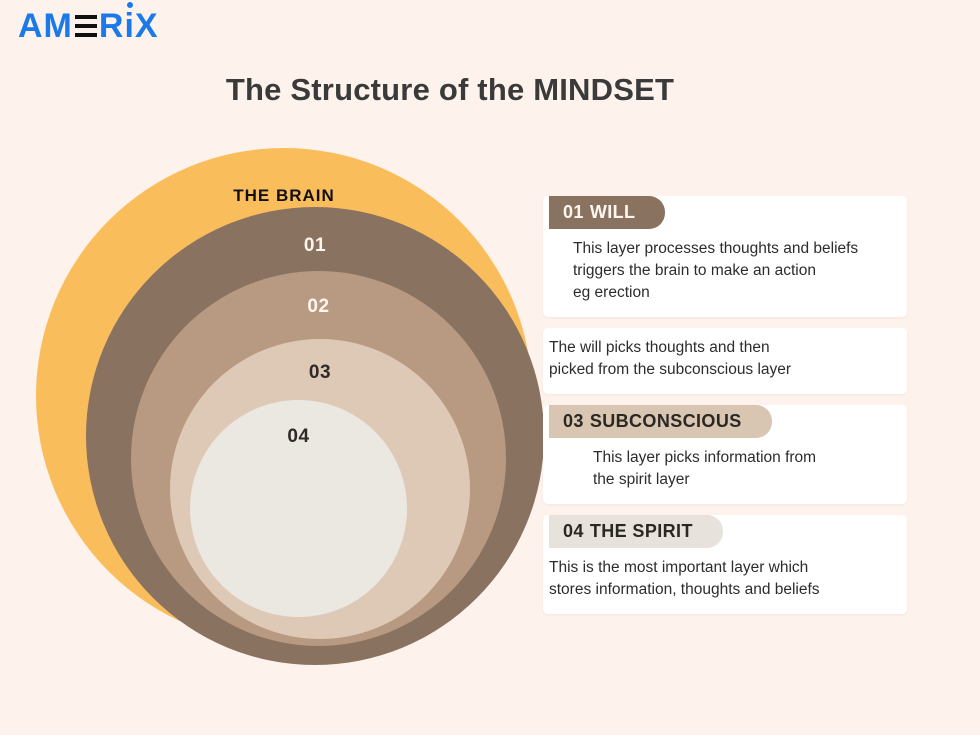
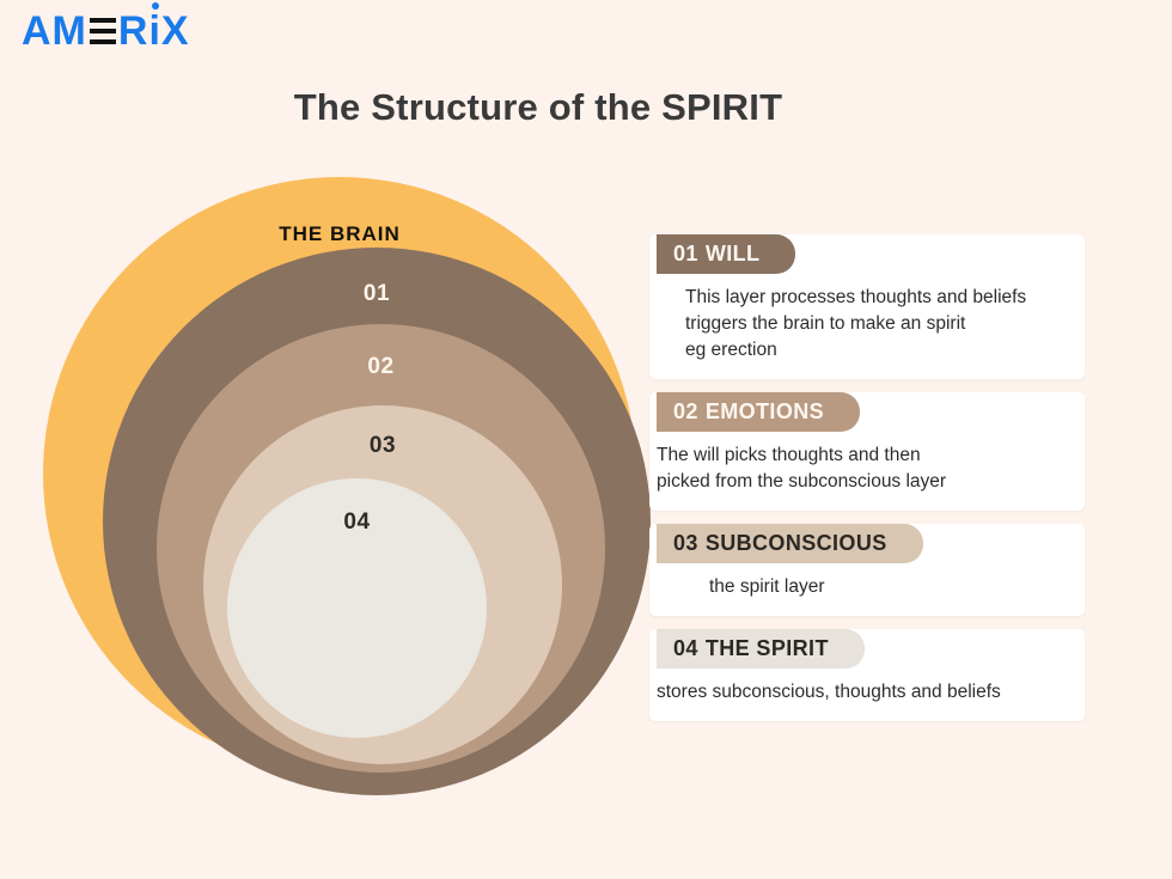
  AM
  R
  i
  X
- The Structure of the MINDSET
+ The Structure of the SPIRIT
  THE BRAIN
  01
  02
  03
  04
  01 WILL
  This layer processes thoughts and beliefs
- triggers the brain to make an action
+ triggers the brain to make an spirit
  eg erection
+ 02 EMOTIONS
  The will picks thoughts and then
  picked from the subconscious layer
  03 SUBCONSCIOUS
- This layer picks information from
  the spirit layer
  04 THE SPIRIT
- This is the most important layer which
- stores information, thoughts and beliefs
+ stores subconscious, thoughts and beliefs
